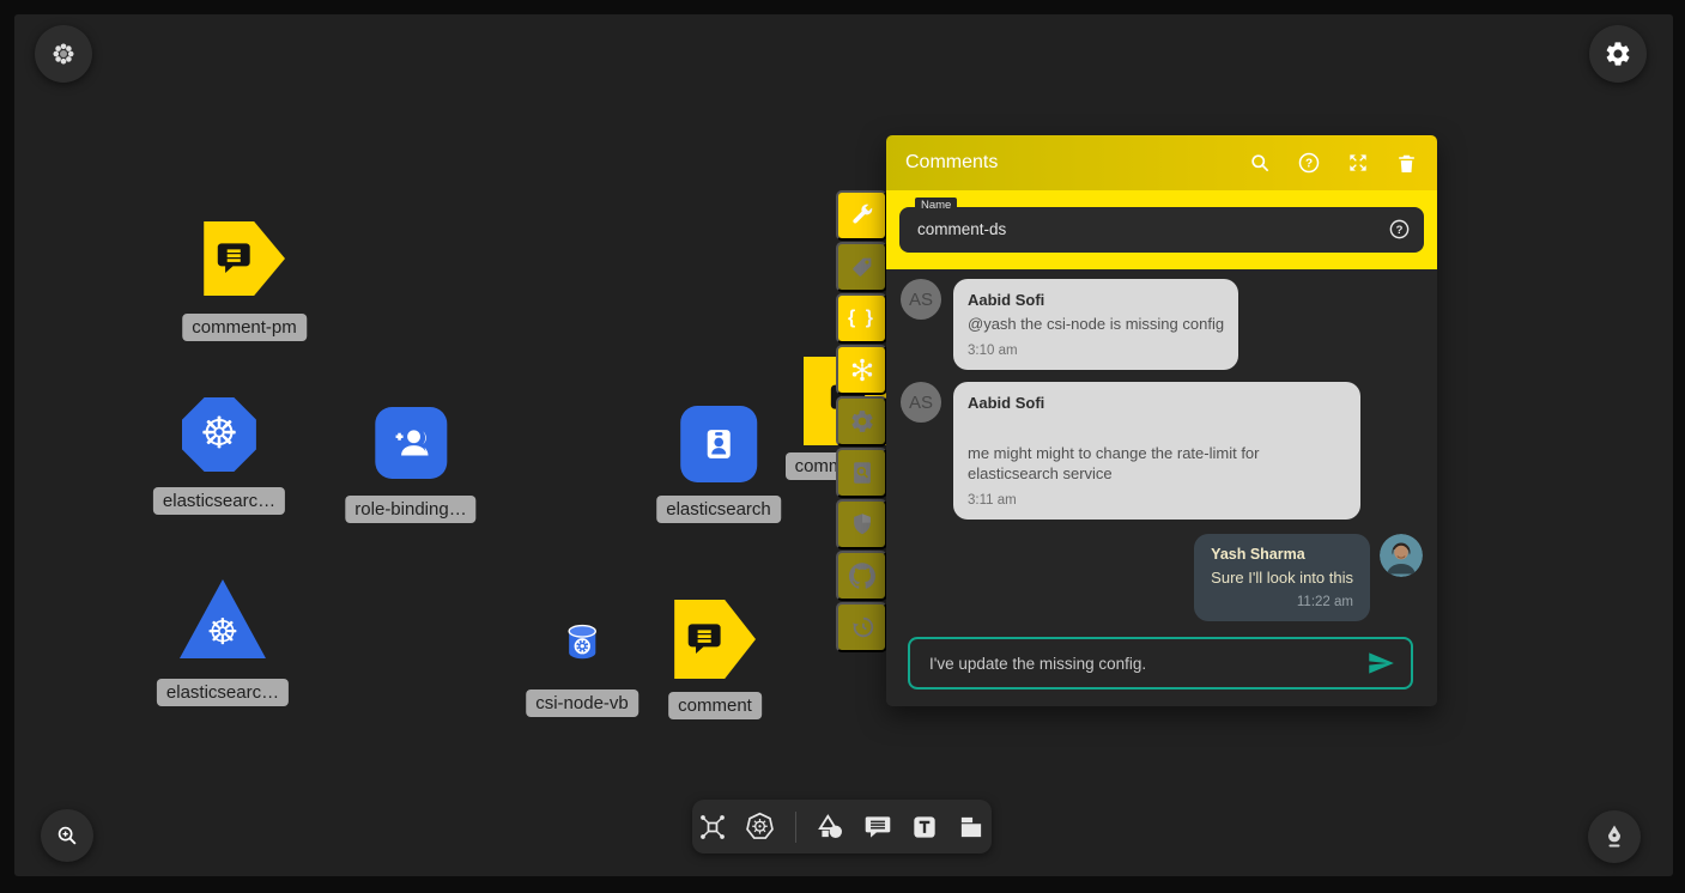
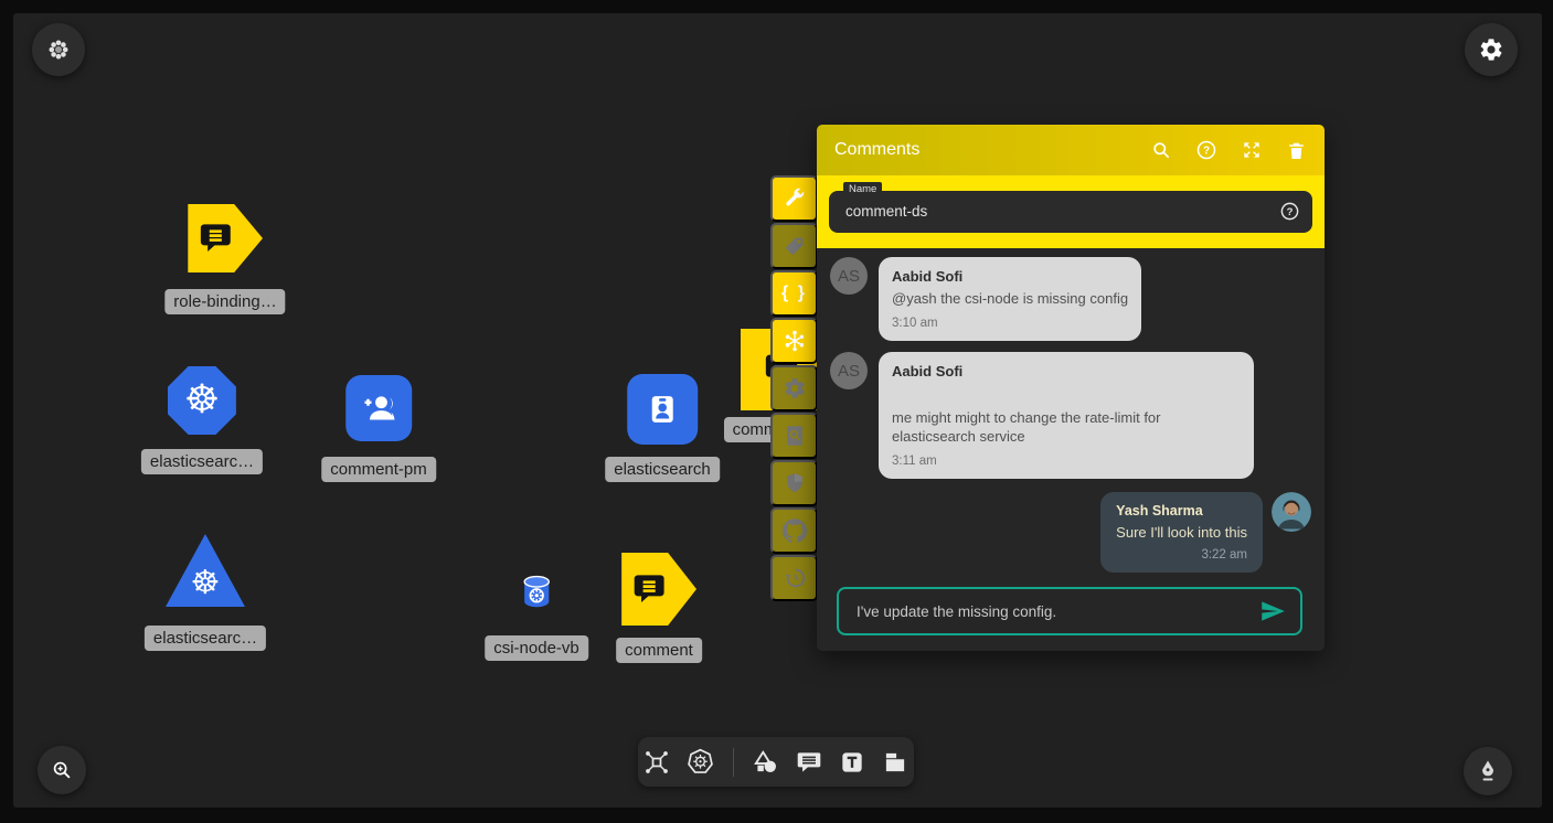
- comment-pm
+ role-binding…
  ☸
  elasticsearc…
- role-binding…
+ comment-pm
  elasticsearch
  com
  ☸
  elasticsearc…
  csi-node-vb
  comment
  { }
  Comments
  ?
  Name
  comment-ds
  ?
  AS
  Aabid Sofi
  @yash the csi-node is missing config
  3:10 am
  AS
  Aabid Sofi
  me might might to change the rate-limit for elasticsearch service
  3:11 am
  Yash Sharma
  Sure I'll look into this
- 11:22 am
+ 3:22 am
  I've update the missing config.
